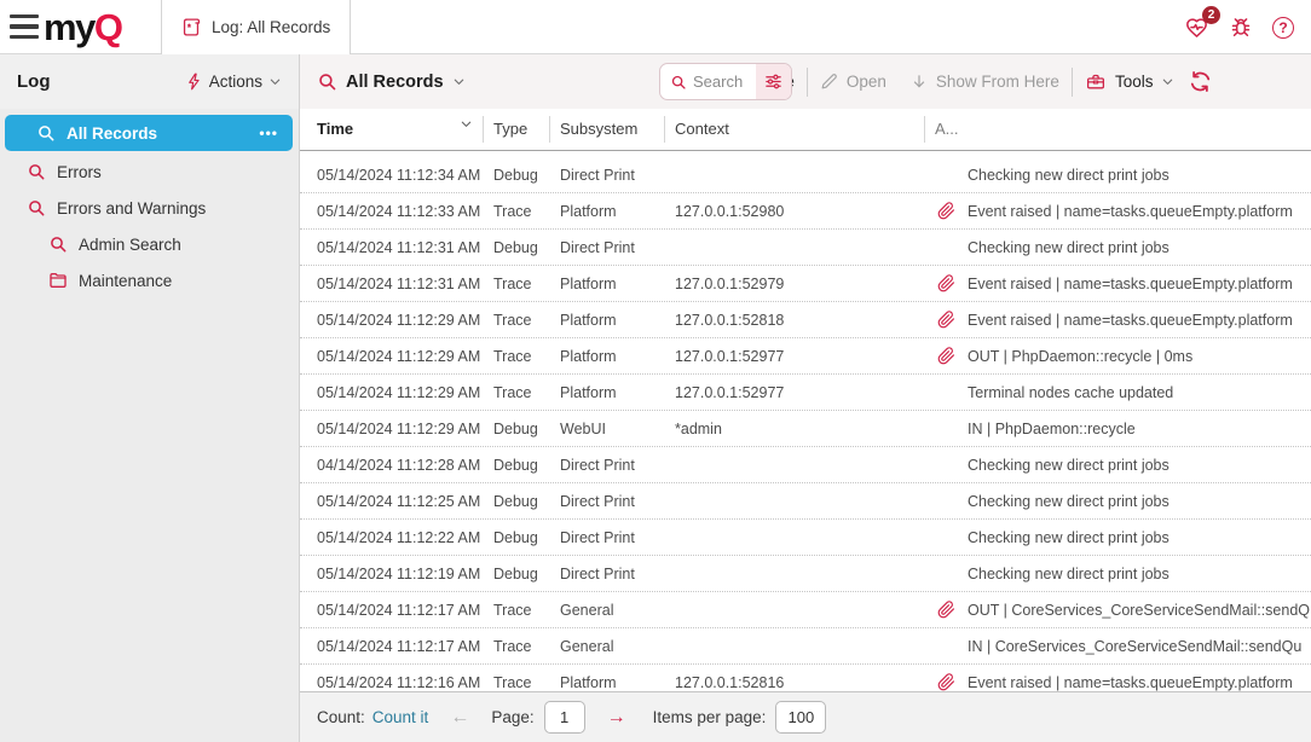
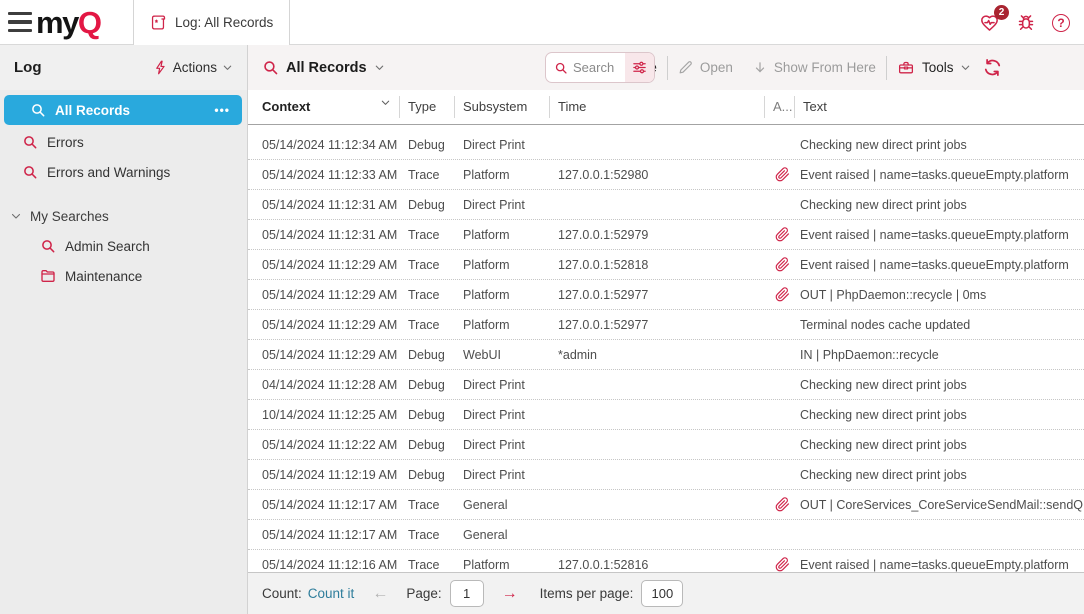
  myQ
  Log: All Records
  2
  ?
  Log
  Actions
  All Records
  Search
  Open
  Show From Here
  Tools
  All Records
  •••
  Errors
  Errors and Warnings
+ My Searches
  Admin Search
  Maintenance
- Time
+ Context
  Type
  Subsystem
- Context
+ Time
  A...
+ Text
  05/14/2024 11:12:34 AM
  Debug
  Direct Print
  Checking new direct print jobs
  05/14/2024 11:12:33 AM
  Trace
  Platform
  127.0.0.1:52980
  Event raised | name=tasks.queueEmpty.platform
  05/14/2024 11:12:31 AM
  Debug
  Direct Print
  Checking new direct print jobs
  05/14/2024 11:12:31 AM
  Trace
  Platform
  127.0.0.1:52979
  Event raised | name=tasks.queueEmpty.platform
  05/14/2024 11:12:29 AM
  Trace
  Platform
  127.0.0.1:52818
  Event raised | name=tasks.queueEmpty.platform
  05/14/2024 11:12:29 AM
  Trace
  Platform
  127.0.0.1:52977
  OUT | PhpDaemon::recycle | 0ms
  05/14/2024 11:12:29 AM
  Trace
  Platform
  127.0.0.1:52977
  Terminal nodes cache updated
  05/14/2024 11:12:29 AM
  Debug
  WebUI
  *admin
  IN | PhpDaemon::recycle
  04/14/2024 11:12:28 AM
  Debug
  Direct Print
  Checking new direct print jobs
- 05/14/2024 11:12:25 AM
+ 10/14/2024 11:12:25 AM
  Debug
  Direct Print
  Checking new direct print jobs
  05/14/2024 11:12:22 AM
  Debug
  Direct Print
  Checking new direct print jobs
  05/14/2024 11:12:19 AM
  Debug
  Direct Print
  Checking new direct print jobs
  05/14/2024 11:12:17 AM
  Trace
  General
  OUT | CoreServices_CoreServiceSendMail::sendQ
  05/14/2024 11:12:17 AM
  Trace
  General
- IN | CoreServices_CoreServiceSendMail::sendQu
  05/14/2024 11:12:16 AM
  Trace
  Platform
  127.0.0.1:52816
  Event raised | name=tasks.queueEmpty.platform
  Count:
  Count it
  ←
  Page:
  1
  →
  Items per page:
  100
